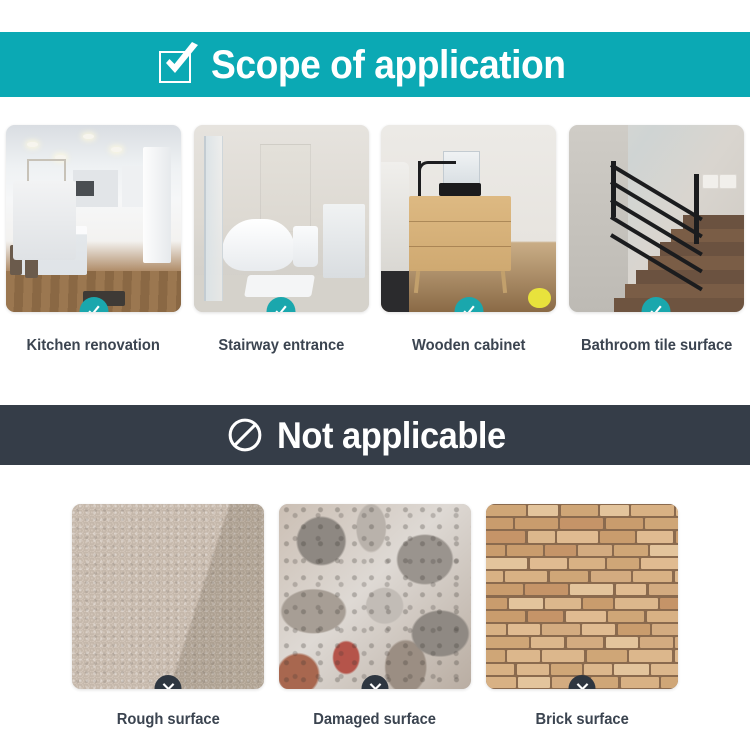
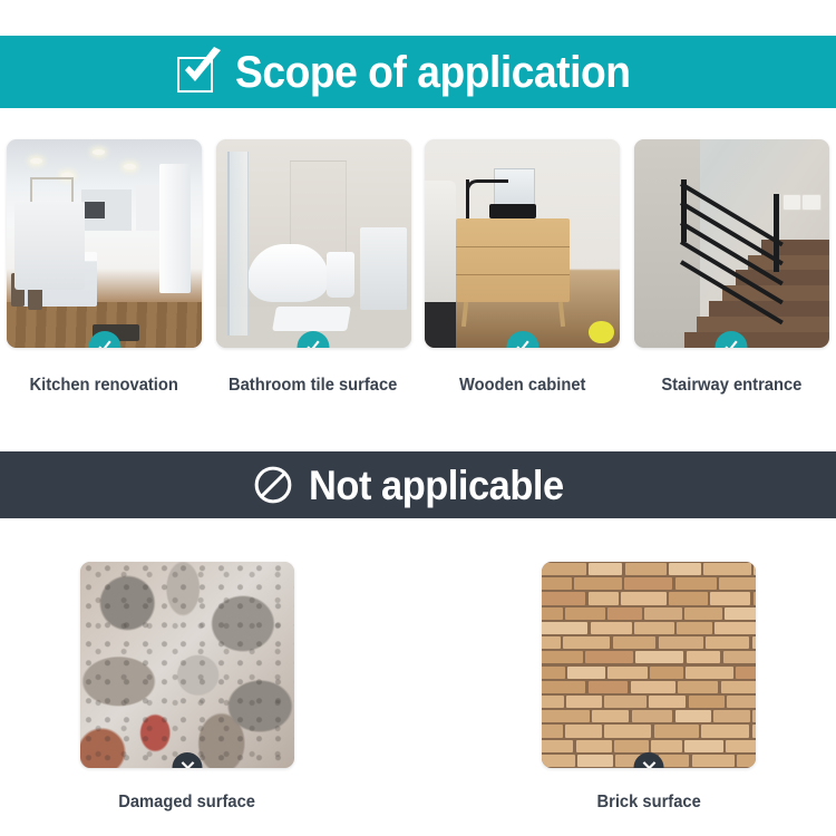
  Scope of application
  Kitchen renovation
- Stairway entrance
+ Bathroom tile surface
  Wooden cabinet
- Bathroom tile surface
+ Stairway entrance
  Not applicable
- Rough surface
  Damaged surface
  Brick surface
